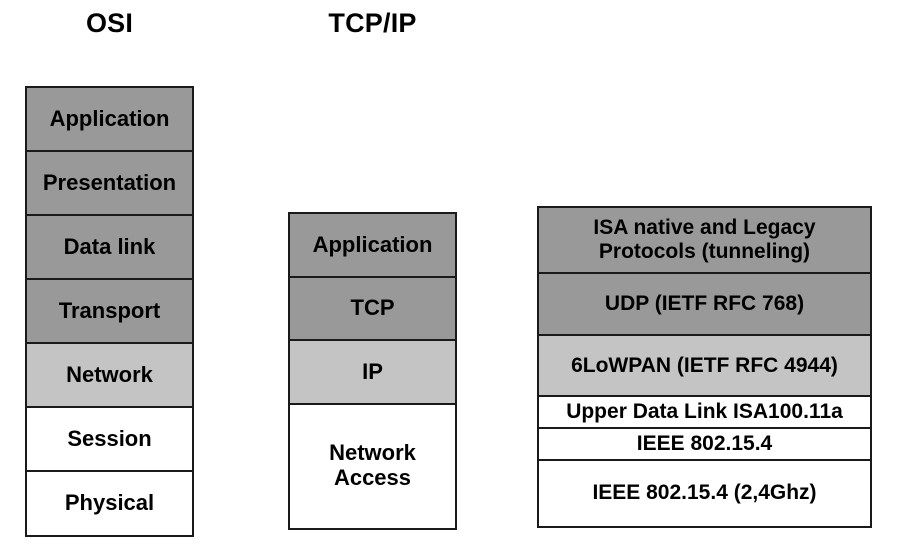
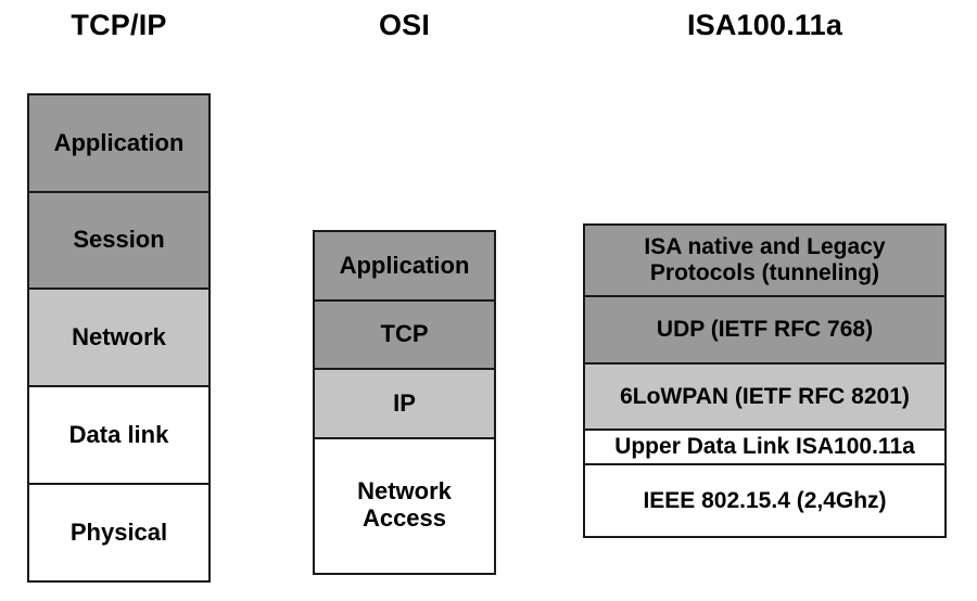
- OSI
+ TCP/IP
  Application
- Presentation
- Data link
+ Session
- Transport
  Network
- Session
+ Data link
  Physical
- TCP/IP
+ OSI
  Application
  TCP
  IP
  Network
  Access
+ ISA100.11a
  ISA native and Legacy
  Protocols (tunneling)
  UDP (IETF RFC 768)
- 6LoWPAN (IETF RFC 4944)
+ 6LoWPAN (IETF RFC 8201)
  Upper Data Link ISA100.11a
- IEEE 802.15.4
  IEEE 802.15.4 (2,4Ghz)
